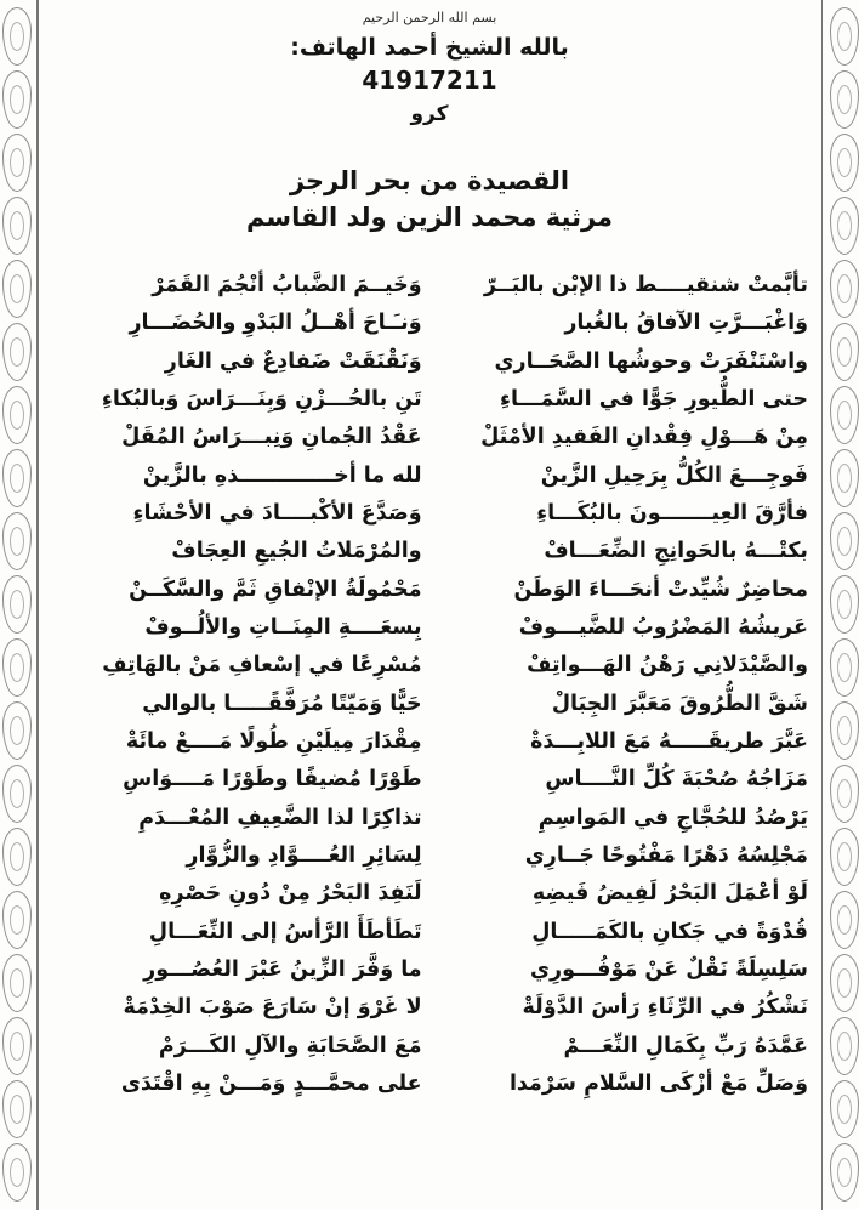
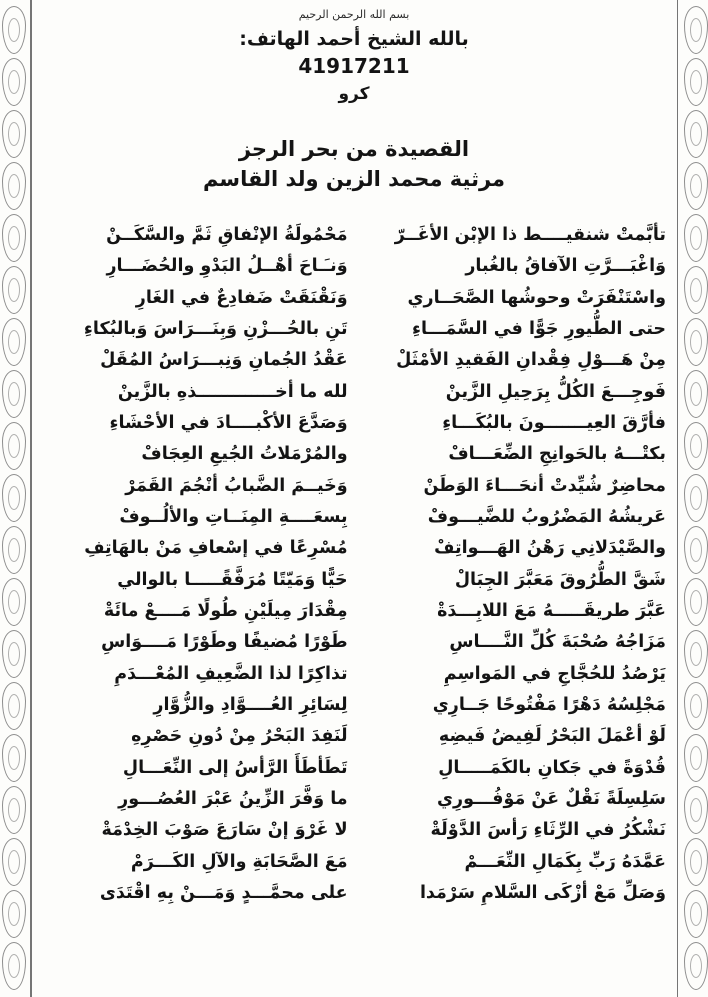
  بسم الله الرحمن الرحيم
  بالله الشيخ أحمد الهاتف:
  41917211
  كرو
  القصيدة من بحر الرجز
  مرثية محمد الزين ولد القاسم
- تأبَّمتْ شنقيــــط ذا الإبْن بالبَــرّ
+ تأبَّمتْ شنقيــــط ذا الإبْن الأغَــرّ
- وَخَيــمَ الضَّبابُ أنْجُمَ القَمَرْ
+ مَحْمُولَةُ الإنْفاقِ ثَمَّ والسَّكَــنْ
  وَاغْبَـــرَّتِ الآفاقُ بالغُبار
  وَنـَـاحَ أهْــلُ البَدْوِ والحُضَـــارِ
  واسْتَنْفَرَتْ وحوشُها الصَّحَــاري
  وَنَقْنَقَتْ ضَفادِعٌ في الغَارِ
  حتى الطُّيورِ جَوًّا في السَّمَـــاءِ
  تَنِ بالحُـــزْنِ وَبِنَـــرَاسَ وَبالبُكاءِ
  مِنْ هَـــوْلِ فِقْدانِ الفَقيدِ الأمْثَلْ
  عَقْدُ الجُمانِ وَنِبـــرَاسُ المُقَلْ
  فَوجِـــعَ الكُلُّ بِرَحِيلِ الزَّينْ
  لله ما أخـــــــــــــذهِ بالزَّينْ
  فأرَّقَ العِيـــــــونَ بالبُكَـــاءِ
  وَصَدَّعَ الأكْبــــادَ في الأحْشَاءِ
  بكتْـــهُ بالحَوانِجِ الضِّعَـــافْ
  والمُرْمَلاتُ الجُيعِ العِجَافْ
  محاضِرٌ شُيِّدتْ أنحَـــاءَ الوَطَنْ
- مَحْمُولَةُ الإنْفاقِ ثَمَّ والسَّكَــنْ
+ وَخَيــمَ الضَّبابُ أنْجُمَ القَمَرْ
  عَريشُهُ المَضْرُوبُ للضَّيـــوفْ
  بِسعَــــةِ المِنَــاتِ والألُــوفْ
  والصَّيْدَلانِي رَهْنُ الهَـــواتِفْ
  مُسْرِعًا في إسْعافِ مَنْ بالهَاتِفِ
  شَقَّ الطُّرُوقَ مَعَبَّرَ الجِبَالْ
  حَيًّا وَمَيّتًا مُرَفَّقًـــــا بالوالي
  عَبَّرَ طريقَـــــهُ مَعَ اللابِـــدَةْ
  مِقْدَارَ مِيلَيْنِ طُولًا مَــــعْ مائَةْ
  مَزَاجُهُ صُحْبَةَ كُلِّ النَّــــاسِ
  طَوْرًا مُضيفًا وطَوْرًا مَــــوَاسِ
  يَرْصُدُ للحُجَّاجِ في المَواسِمِ
  تذاكِرًا لذا الضَّعِيفِ المُعْـــدَمِ
  مَجْلِسُهُ دَهْرًا مَفْتُوحًا جَــارِي
  لِسَائِرِ العُــــوَّادِ والزُّوَّارِ
  لَوْ أعْمَلَ البَحْرُ لَفِيضُ فَيضِهِ
  لَنَفِدَ البَحْرُ مِنْ دُونِ حَصْرِهِ
  قُدْوَةً في جَكانِ بالكَمَـــــالِ
  تَطَأطَأَ الرَّأسُ إلى النِّعَـــالِ
  سَلِسِلَةً نَقْلٌ عَنْ مَوْفُـــورِي
  ما وَفَّرَ الزِّينُ عَبْرَ العُصُـــورِ
  نَشْكُرُ في الرِّثَاءِ رَأسَ الدَّوْلَةْ
  لا غَرْوَ إنْ سَارَعَ صَوْبَ الخِدْمَةْ
  عَمَّدَهُ رَبِّ بِكَمَالِ النِّعَـــمْ
  مَعَ الصَّحَابَةِ والآلِ الكَـــرَمْ
  وَصَلِّ مَعْ أزْكَى السَّلامِ سَرْمَدا
  على محمَّـــدٍ وَمَـــنْ بِهِ اقْتَدَى
